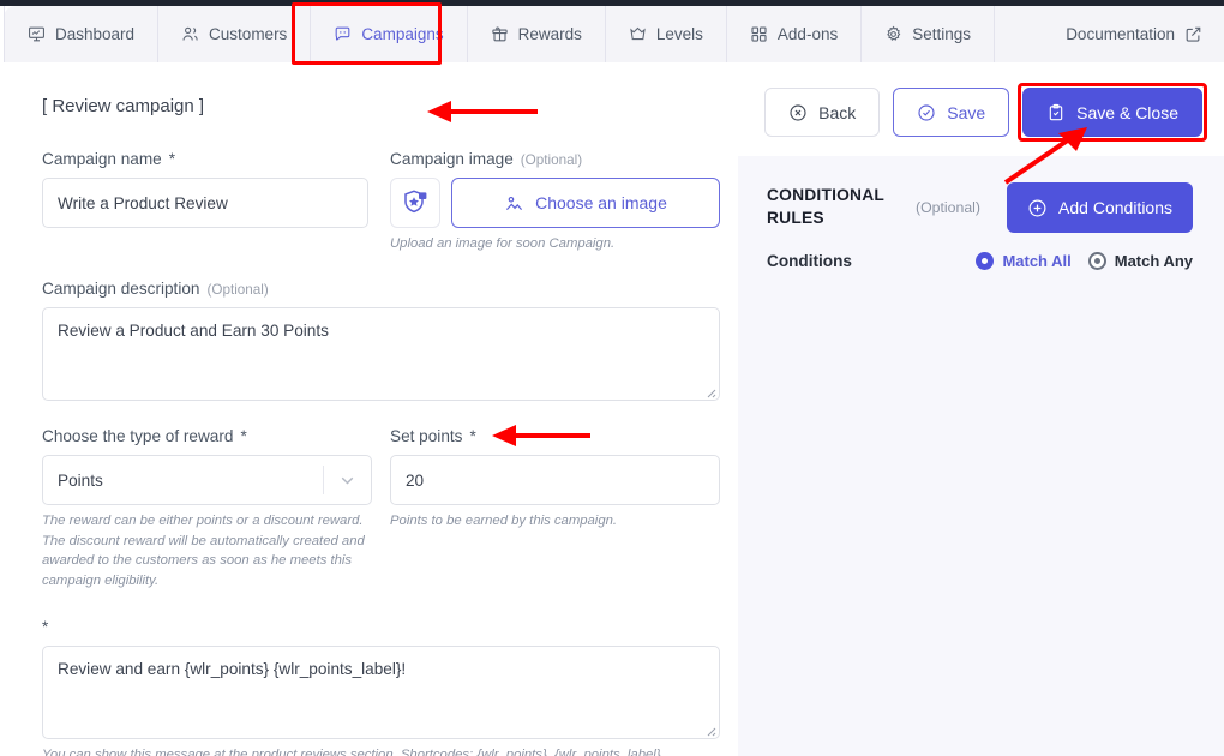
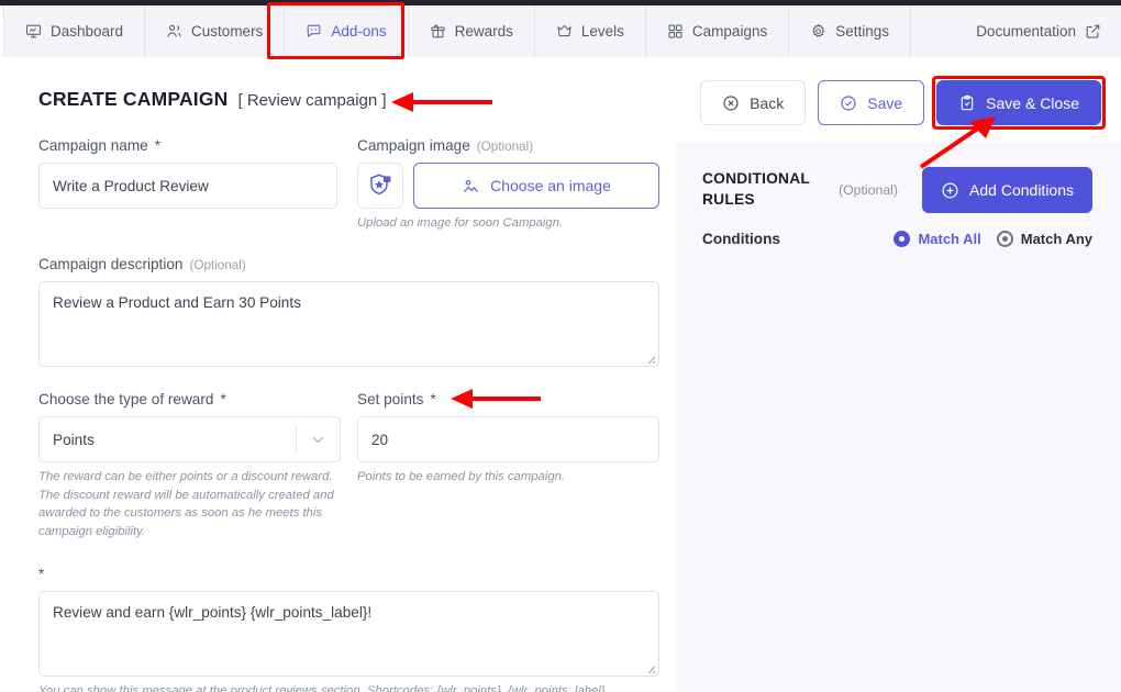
  Dashboard
  Customers
- Campaigns
+ Add-ons
  Rewards
  Levels
- Add-ons
+ Campaigns
  Settings
  Documentation
+ CREATE CAMPAIGN
  [ Review campaign ]
  Back
  Save
  Save & Close
  Campaign name
  *
  Write a Product Review
  Campaign image
  (Optional)
  Choose an image
  Upload an image for soon Campaign.
  Campaign description
  (Optional)
  Review a Product and Earn 30 Points
  Choose the type of reward
  *
  Points
  The reward can be either points or a discount reward. The discount reward will be automatically created and awarded to the customers as soon as he meets this campaign eligibility.
  Set points
  *
  20
  Points to be earned by this campaign.
  *
  Review and earn {wlr_points} {wlr_points_label}!
  You can show this message at the product reviews section. Shortcodes: {wlr_points}, {wlr_points_label},
  CONDITIONAL
  RULES
  (Optional)
  Add Conditions
  Conditions
  Match All
  Match Any
